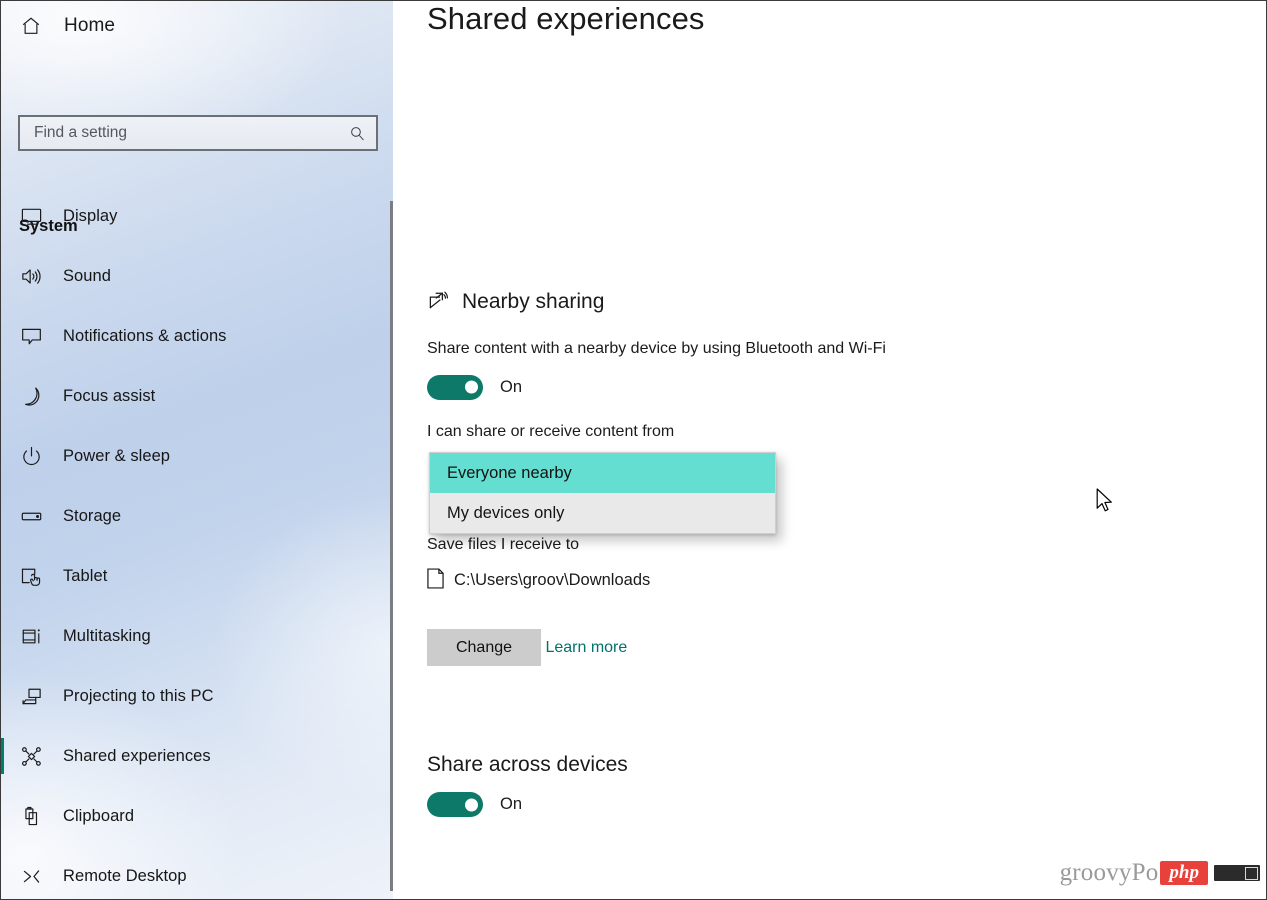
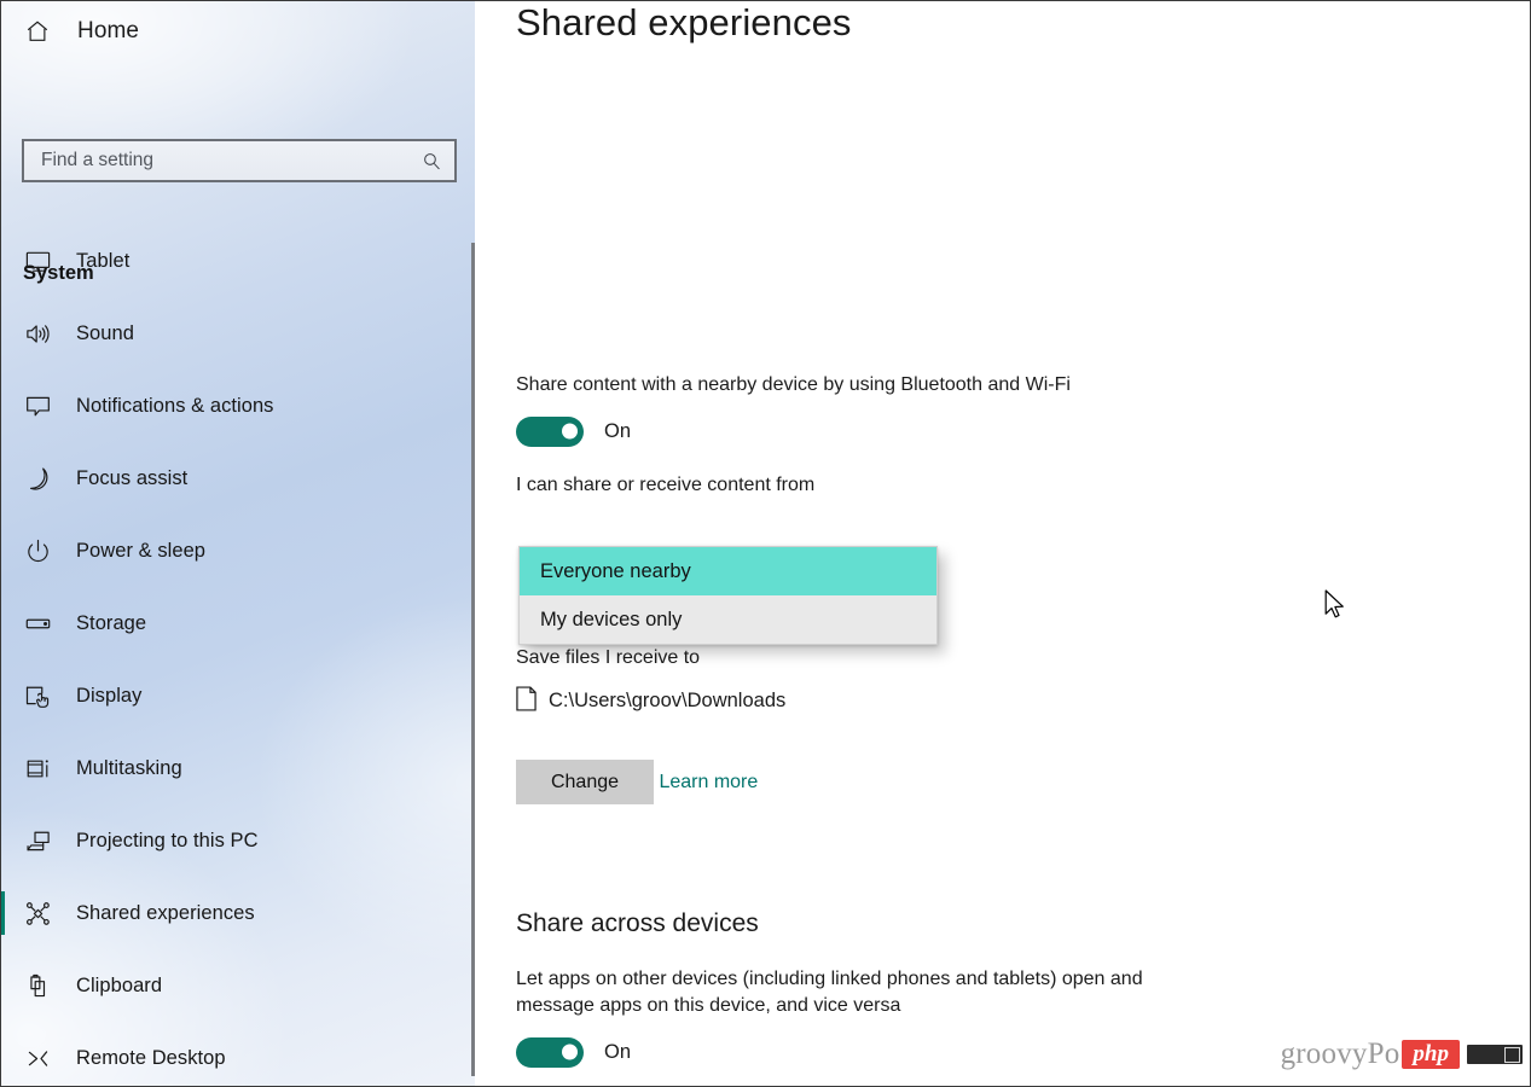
  Home
  Find a setting
  System
- Display
+ Tablet
  Sound
  Notifications & actions
  Focus assist
  Power & sleep
  Storage
- Tablet
+ Display
  Multitasking
  Projecting to this PC
  Shared experiences
  Clipboard
  Remote Desktop
  Shared experiences
- Nearby sharing
  Share content with a nearby device by using Bluetooth and Wi-Fi
  On
  I can share or receive content from
  Save files I receive to
  C:\Users\groov\Downloads
  Change Learn more
  Share across devices
+ Let apps on other devices (including linked phones and tablets) open and message apps on this device, and vice versa
  On
  Everyone nearby
  My devices only
  groovyPo
  php
